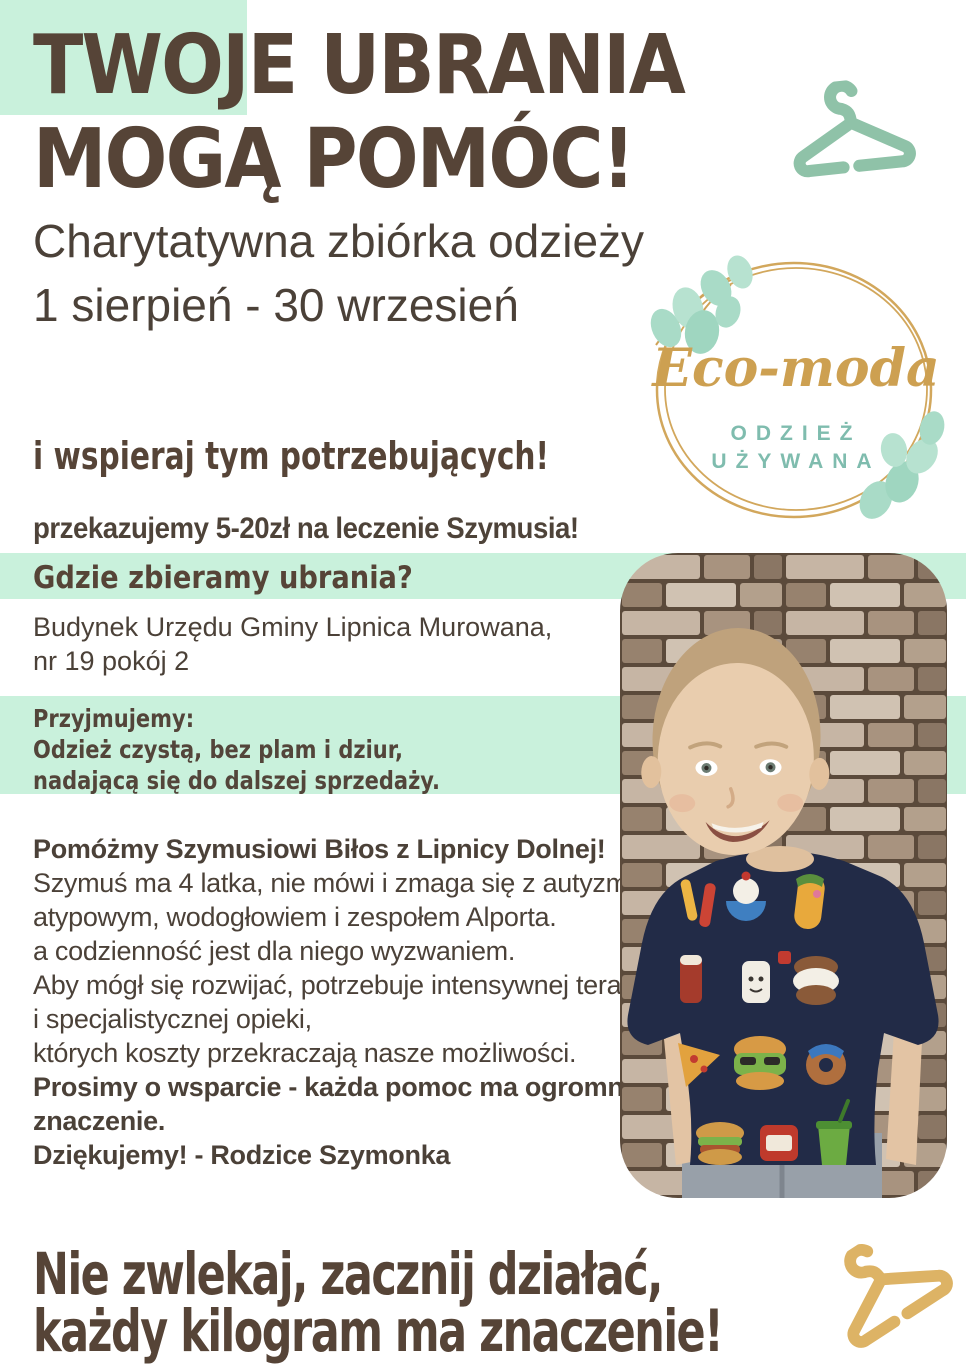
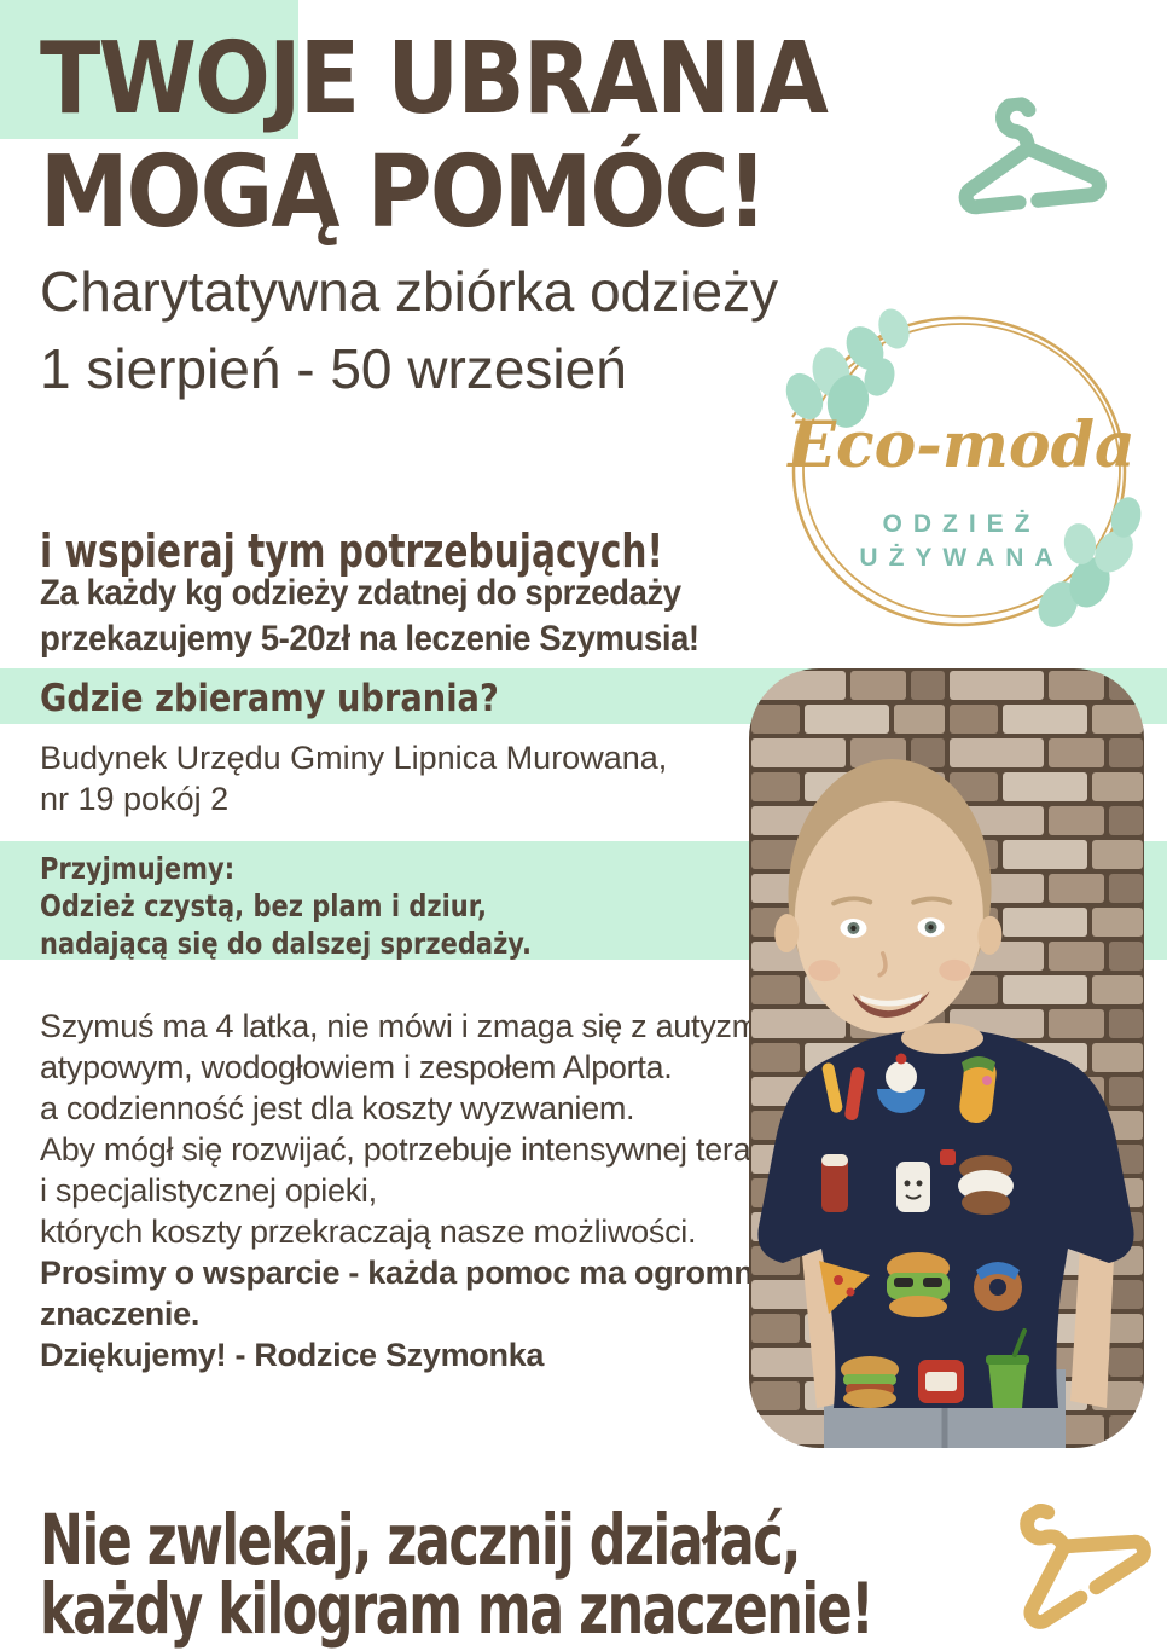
  TWOJE UBRANIA
  MOGĄ POMÓC!
  Charytatywna zbiórka odzieży
- 1 sierpień - 30 wrzesień
+ 1 sierpień - 50 wrzesień
  Eco-moda
  ODZIEŻ
  UŻYWANA
  i wspieraj tym potrzebujących!
+ Za każdy kg odzieży zdatnej do sprzedaży
  przekazujemy 5-20zł na leczenie Szymusia!
  Gdzie zbieramy ubrania?
  Budynek Urzędu Gminy Lipnica Murowana,
  nr 19 pokój 2
  Przyjmujemy:
  Odzież czystą, bez plam i dziur,
  nadającą się do dalszej sprzedaży.
- Pomóżmy Szymusiowi Biłos z Lipnicy Dolnej!
  Szymuś ma 4 latka, nie mówi i zmaga się z autyzm
  atypowym, wodogłowiem i zespołem Alporta.
- a codzienność jest dla niego wyzwaniem.
+ a codzienność jest dla koszty wyzwaniem.
  Aby mógł się rozwijać, potrzebuje intensywnej tera
  i specjalistycznej opieki,
  których koszty przekraczają nasze możliwości.
  Prosimy o wsparcie - każda pomoc ma ogromn
  znaczenie.
  Dziękujemy! - Rodzice Szymonka
  Nie zwlekaj, zacznij działać,
  każdy kilogram ma znaczenie!
